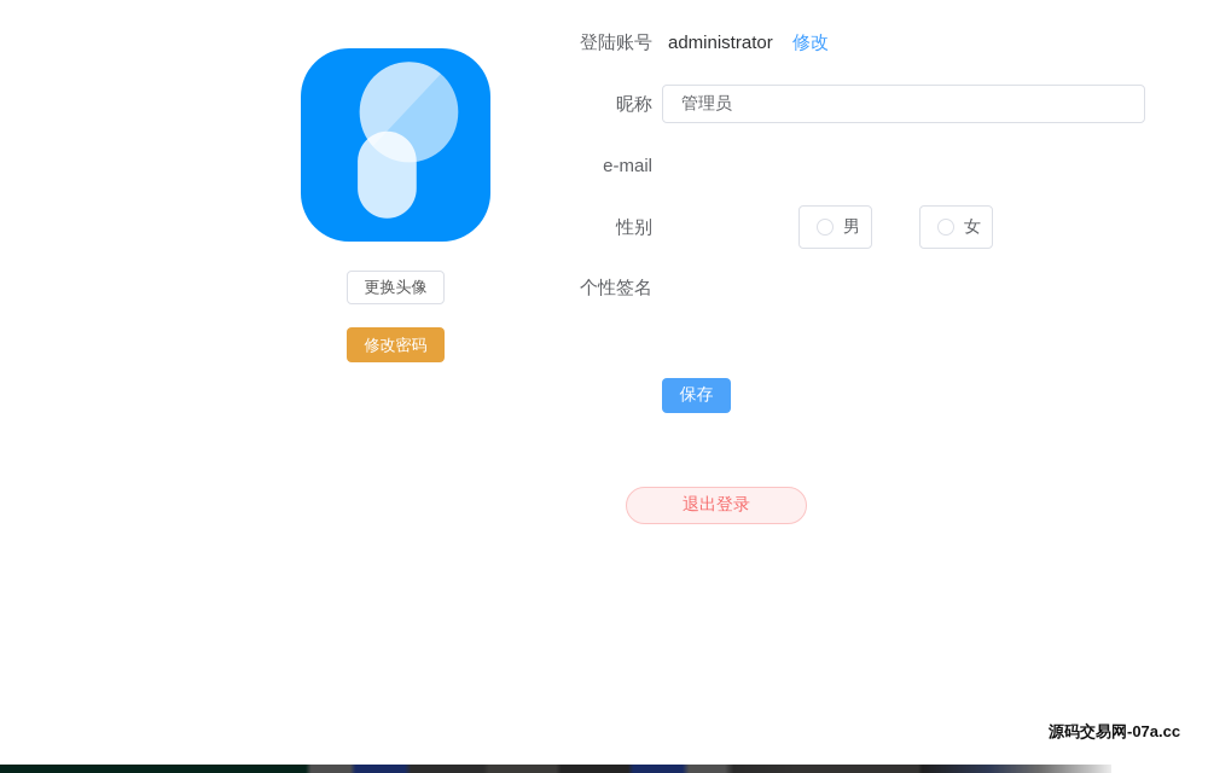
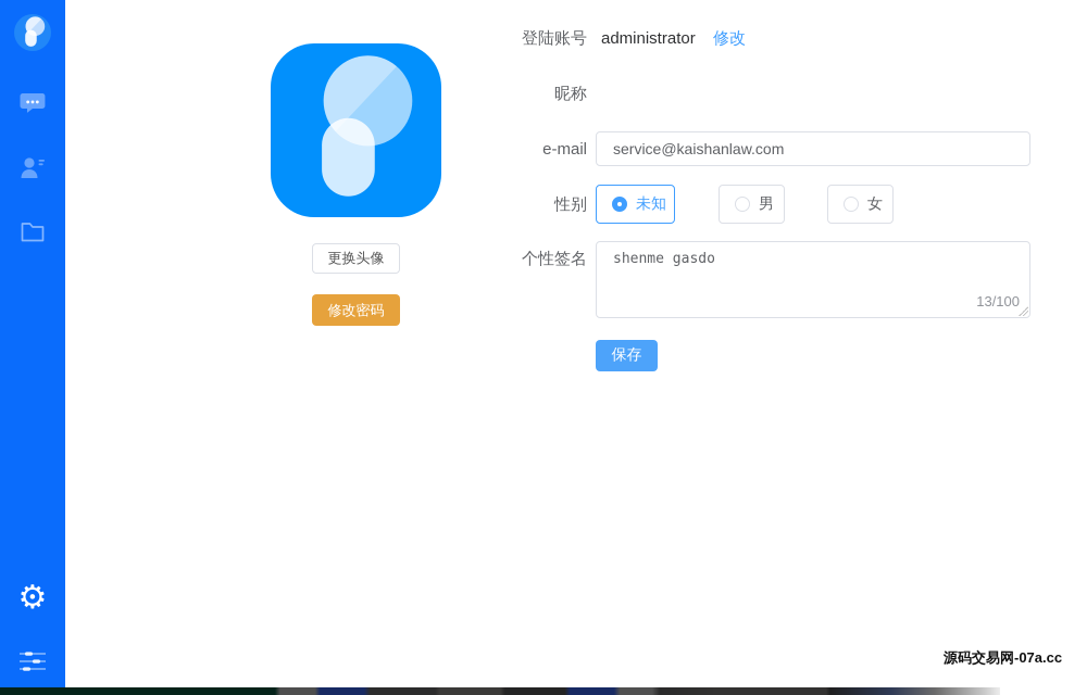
+ ⚙
  更换头像
  修改密码
  登陆账号
  administrator
  修改
  昵称
- 管理员
  e-mail
+ service@kaishanlaw.com
  性别
+ 未知
  男
  女
  个性签名
+ shenme gasdo
+ 13/100
  保存
- 退出登录
  源码交易网-07a.cc
